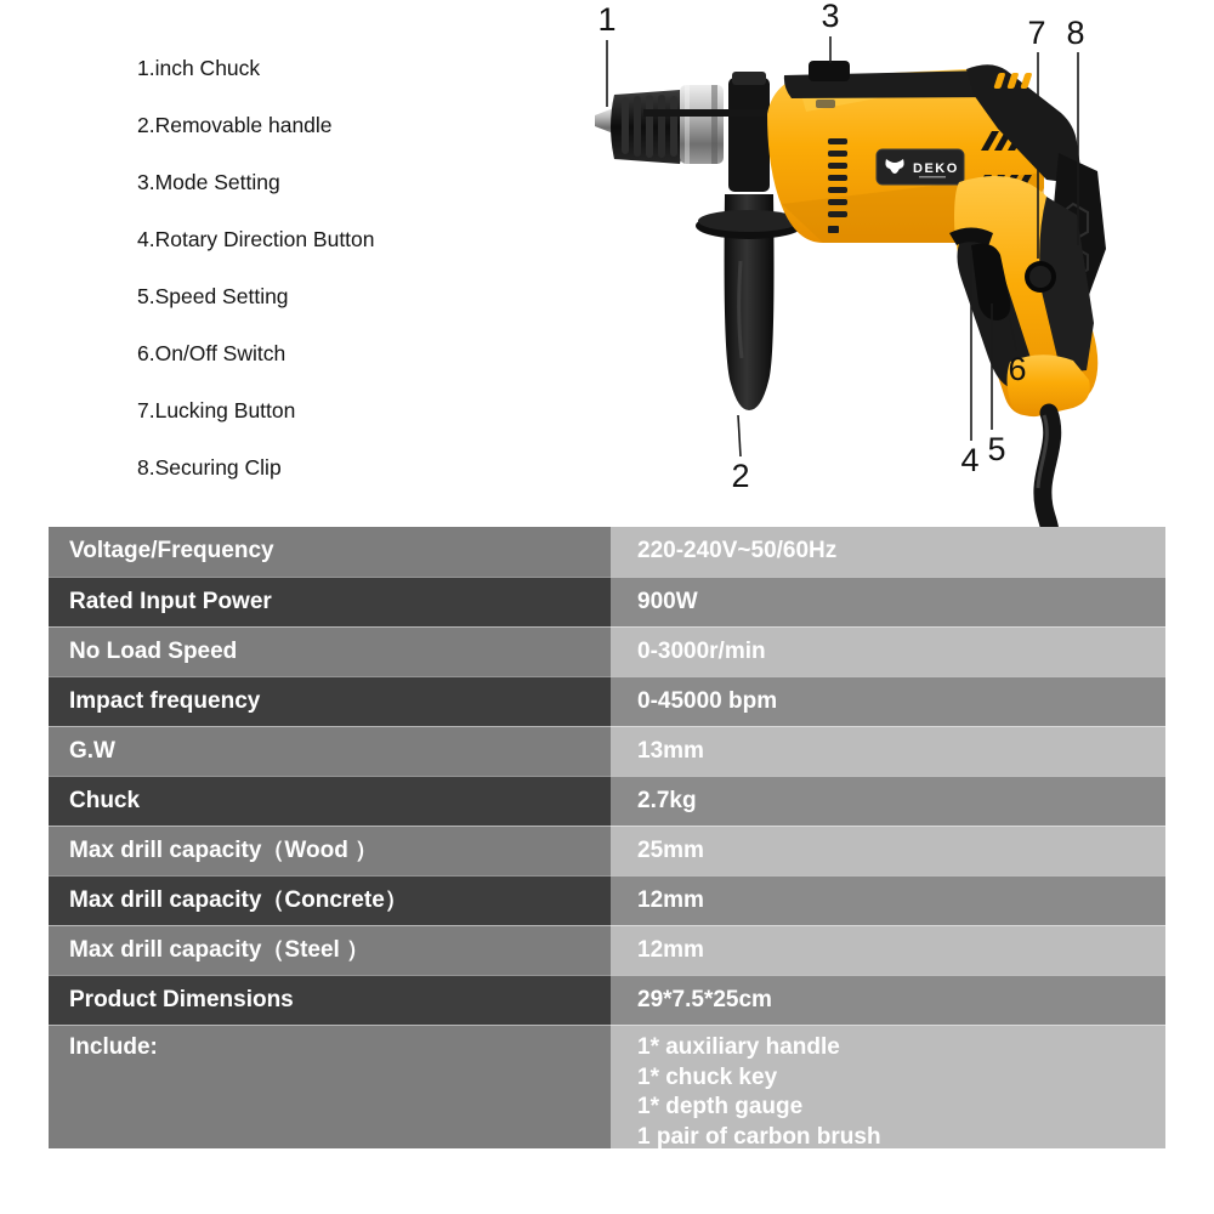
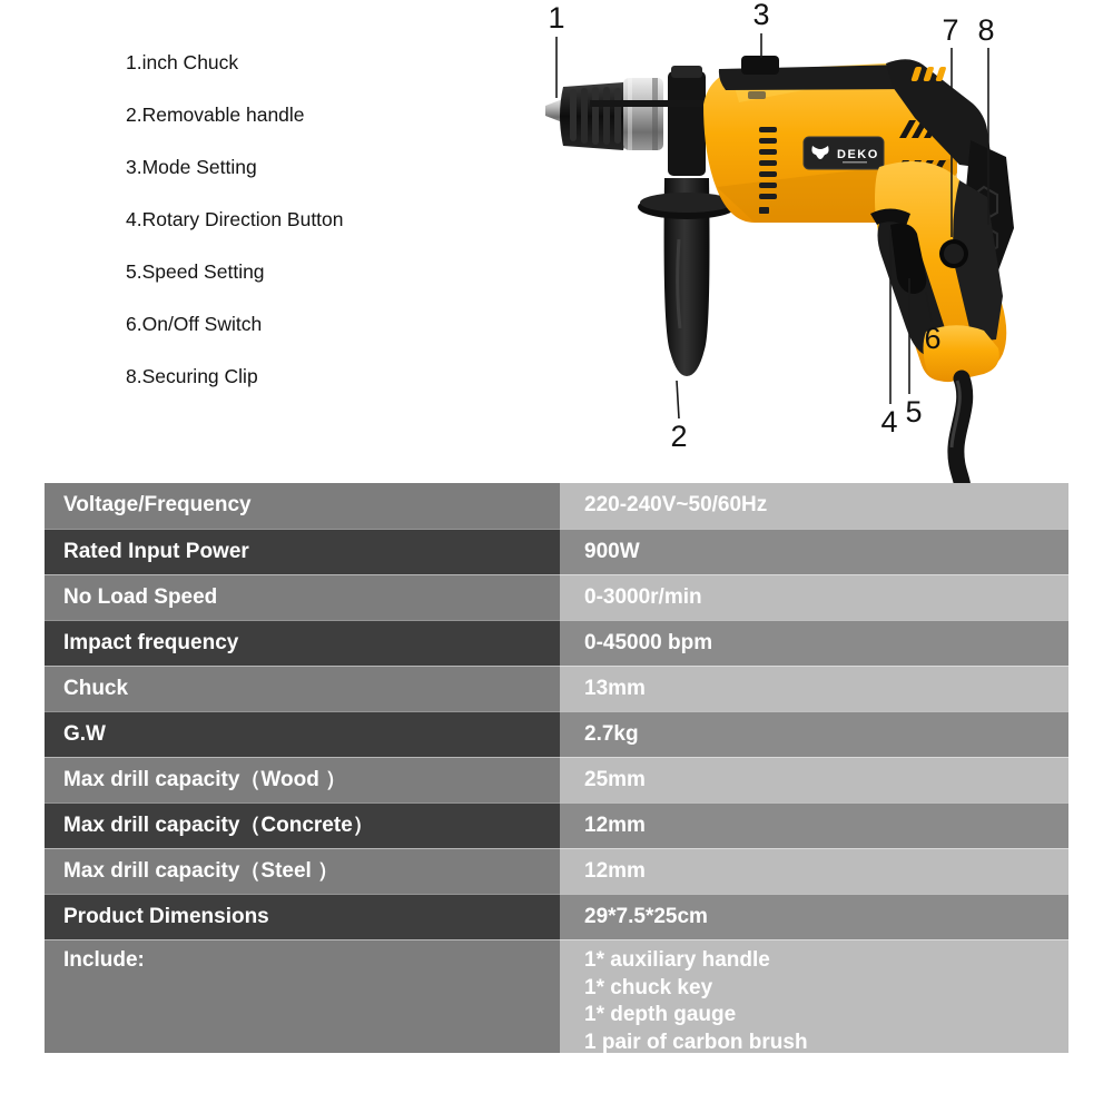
  1.inch Chuck
  2.Removable handle
  3.Mode Setting
  4.Rotary Direction Button
  5.Speed Setting
  6.On/Off Switch
- 7.Lucking Button
  8.Securing Clip
  DEKO
  1
  3
  7
  8
  2
  4
  5
  6
  Voltage/Frequency
  220-240V~50/60Hz
  Rated Input Power
  900W
  No Load Speed
  0-3000r/min
  Impact frequency
  0-45000 bpm
- G.W
+ Chuck
  13mm
- Chuck
+ G.W
  2.7kg
  Max drill capacity（Wood ）
  25mm
  Max drill capacity（Concrete）
  12mm
  Max drill capacity（Steel ）
  12mm
  Product Dimensions
  29*7.5*25cm
  Include:
  1* auxiliary handle
  1* chuck key
  1* depth gauge
  1 pair of carbon brush
